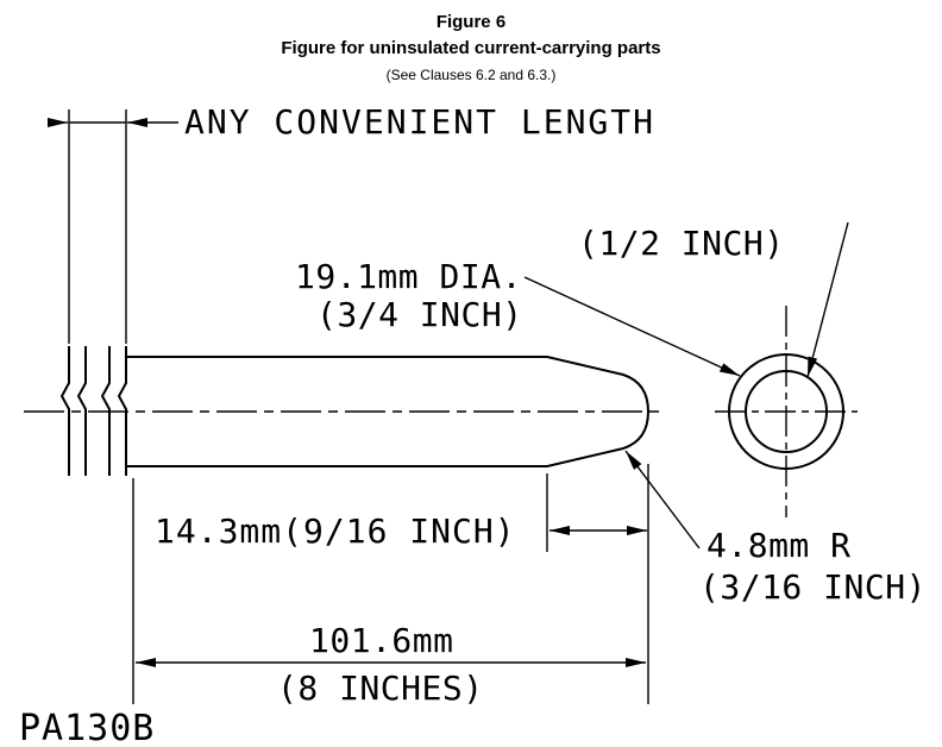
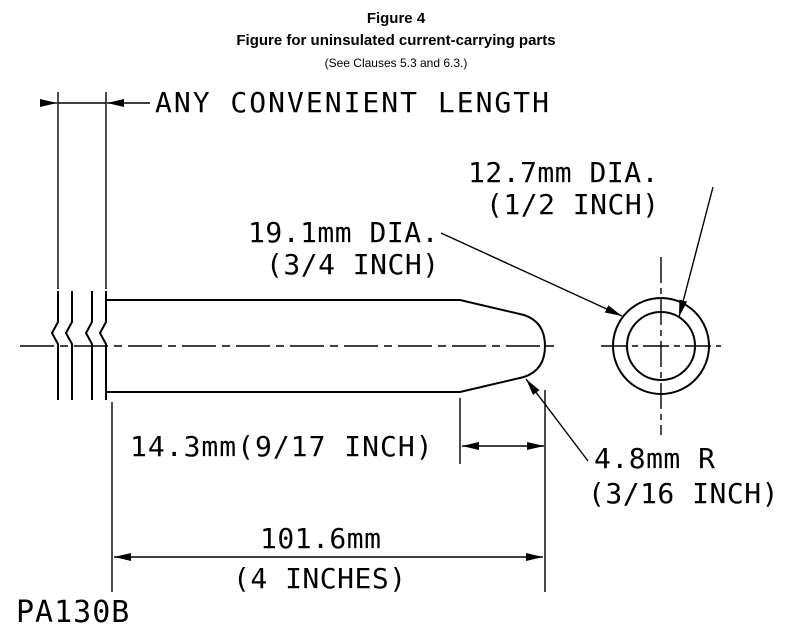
- Figure 6
+ Figure 4
  Figure for uninsulated current-carrying parts
- (See Clauses 6.2 and 6.3.)
+ (See Clauses 5.3 and 6.3.)
  ANY CONVENIENT LENGTH
  19.1mm DIA.
  (3/4 INCH)
+ 12.7mm DIA.
  (1/2 INCH)
- 14.3mm(9/16 INCH)
+ 14.3mm(9/17 INCH)
  4.8mm R
  (3/16 INCH)
  101.6mm
- (8 INCHES)
+ (4 INCHES)
  PA130B
